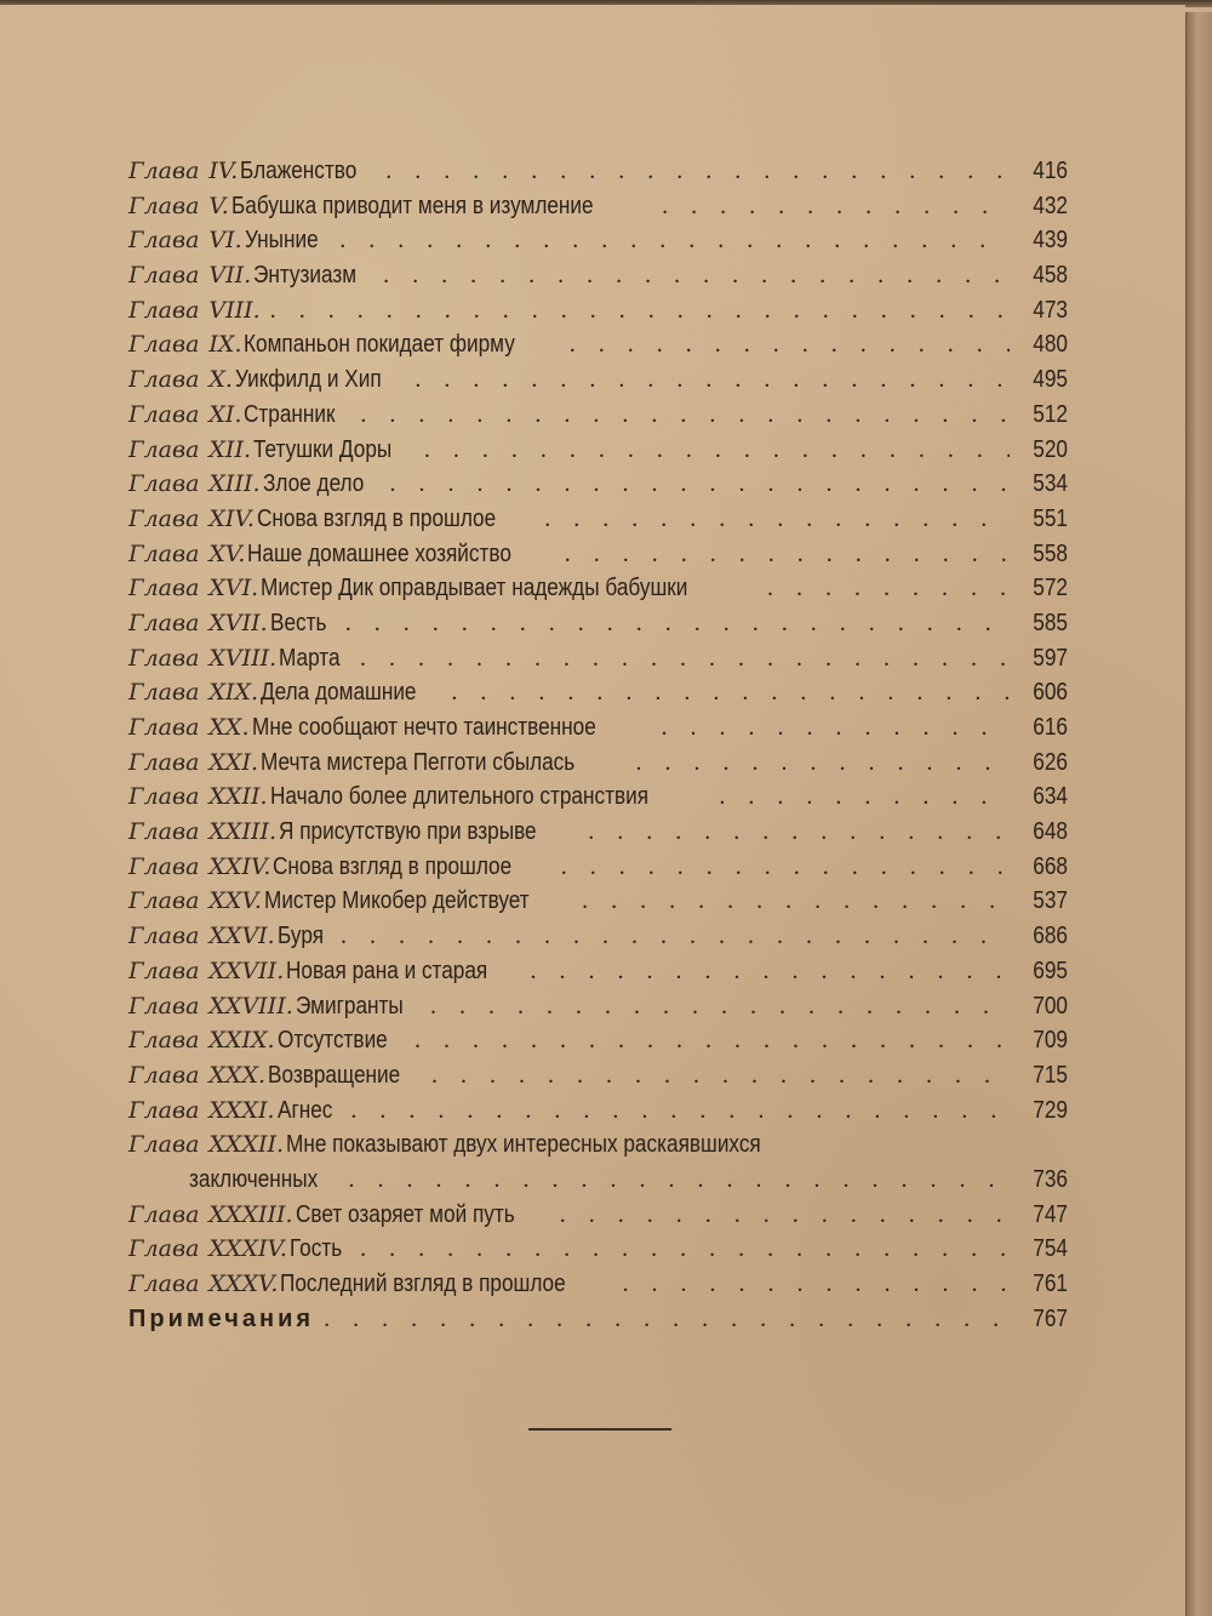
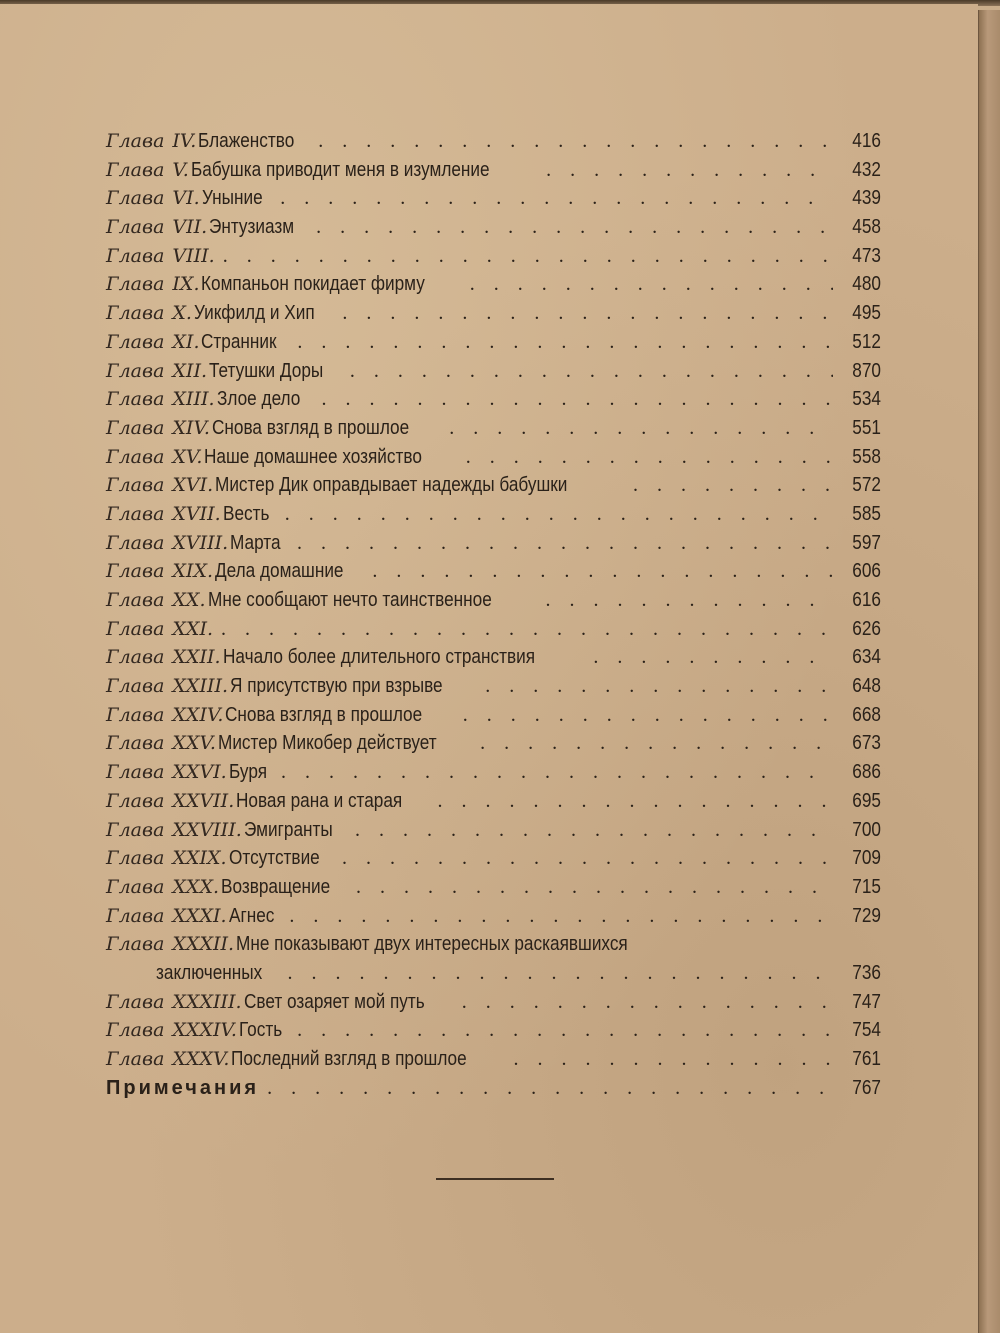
  Глава
  IV.
  Блаженство
  416
  Глава
  V.
  Бабушка приводит меня в изумление
  432
  Глава
  VI.
  Уныние
  439
  Глава
  VII.
  Энтузиазм
  458
  Глава
  VIII.
  473
  Глава
  IX.
  Компаньон покидает фирму
  480
  Глава
  X.
  Уикфилд и Хип
  495
  Глава
  XI.
  Странник
  512
  Глава
  XII.
  Тетушки Доры
- 520
+ 870
  Глава
  XIII.
  Злое дело
  534
  Глава
  XIV.
  Снова взгляд в прошлое
  551
  Глава
  XV.
  Наше домашнее хозяйство
  558
  Глава
  XVI.
  Мистер Дик оправдывает надежды бабушки
  572
  Глава
  XVII.
  Весть
  585
  Глава
  XVIII.
  Марта
  597
  Глава
  XIX.
  Дела домашние
  606
  Глава
  XX.
  Мне сообщают нечто таинственное
  616
  Глава
  XXI.
- Мечта мистера Пегготи сбылась
  626
  Глава
  XXII.
  Начало более длительного странствия
  634
  Глава
  XXIII.
  Я присутствую при взрыве
  648
  Глава
  XXIV.
  Снова взгляд в прошлое
  668
  Глава
  XXV.
  Мистер Микобер действует
- 537
+ 673
  Глава
  XXVI.
  Буря
  686
  Глава
  XXVII.
  Новая рана и старая
  695
  Глава
  XXVIII.
  Эмигранты
  700
  Глава
  XXIX.
  Отсутствие
  709
  Глава
  XXX.
  Возвращение
  715
  Глава
  XXXI.
  Агнес
  729
  Глава
  XXXII.
  Мне показывают двух интересных раскаявшихся
  заключенных
  736
  Глава
  XXXIII.
  Свет озаряет мой путь
  747
  Глава
  XXXIV.
  Гость
  754
  Глава
  XXXV.
  Последний взгляд в прошлое
  761
  Примечания
  767
